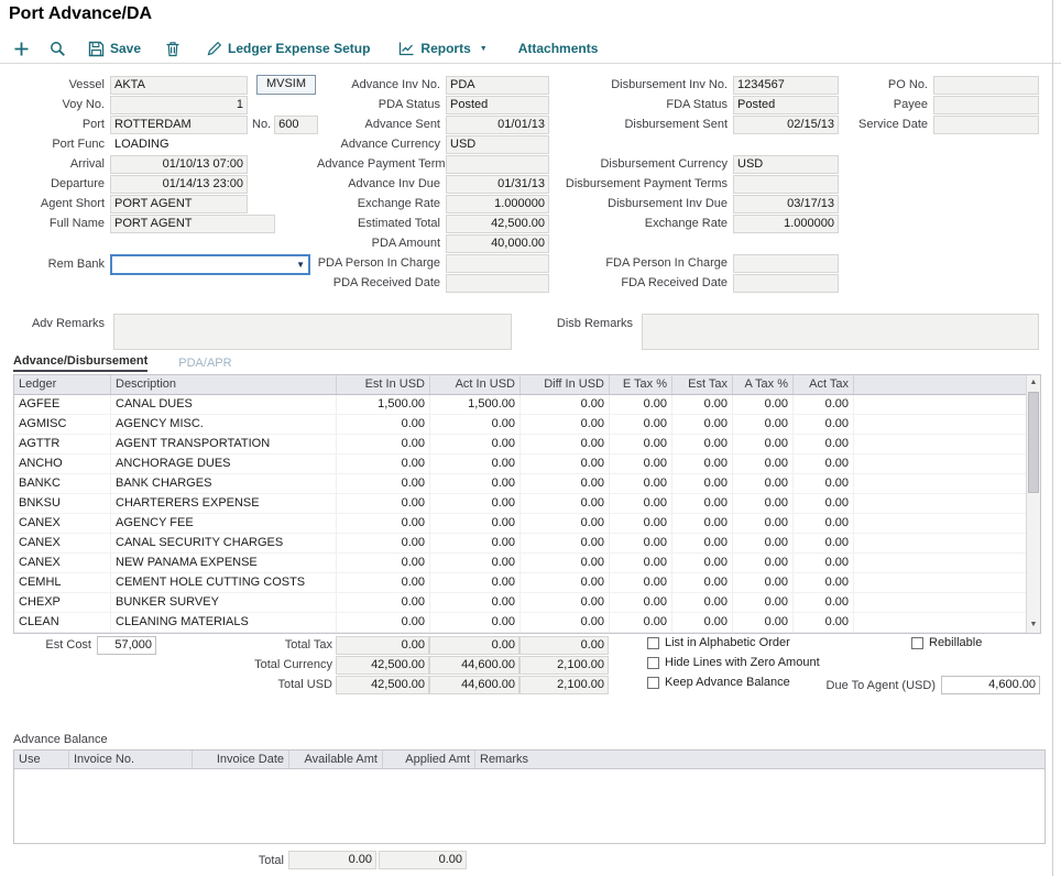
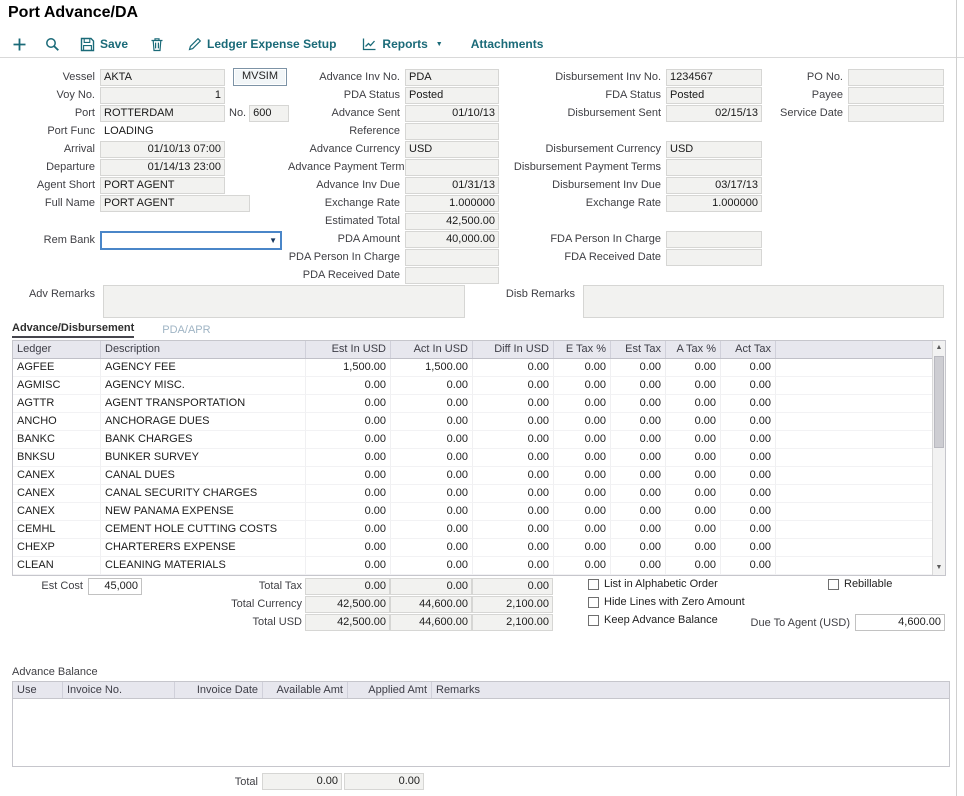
  Port Advance/DA
  Save
  Ledger Expense Setup
  Reports
  Attachments
  Vessel
  AKTA
  MVSIM
  Voy No.
  1
  Port
  ROTTERDAM
  No.
  600
  Port Func
  LOADING
  Arrival
  01/10/13 07:00
  Departure
  01/14/13 23:00
  Agent Short
  PORT AGENT
  Full Name
  PORT AGENT
  Rem Bank
  ▼
  Advance Inv No.
  PDA
  PDA Status
  Posted
  Advance Sent
- 01/01/13
+ 01/10/13
+ Reference
  Advance Currency
  USD
  Advance Payment Term
  Advance Inv Due
  01/31/13
  Exchange Rate
  1.000000
  Estimated Total
  42,500.00
  PDA Amount
  40,000.00
  PDA Person In Charge
  PDA Received Date
  Disbursement Inv No.
  1234567
  FDA Status
  Posted
  Disbursement Sent
  02/15/13
  Disbursement Currency
  USD
  Disbursement Payment Terms
  Disbursement Inv Due
  03/17/13
  Exchange Rate
  1.000000
  FDA Person In Charge
  FDA Received Date
  PO No.
  Payee
  Service Date
  Adv Remarks
  Disb Remarks
  Advance/Disbursement
  PDA/APR
  Ledger
  Description
  Est In USD
  Act In USD
  Diff In USD
  E Tax %
  Est Tax
  A Tax %
  Act Tax
  AGFEE
- CANAL DUES
+ AGENCY FEE
  1,500.00
  1,500.00
  0.00
  0.00
  0.00
  0.00
  0.00
  AGMISC
  AGENCY MISC.
  0.00
  0.00
  0.00
  0.00
  0.00
  0.00
  0.00
  AGTTR
  AGENT TRANSPORTATION
  0.00
  0.00
  0.00
  0.00
  0.00
  0.00
  0.00
  ANCHO
  ANCHORAGE DUES
  0.00
  0.00
  0.00
  0.00
  0.00
  0.00
  0.00
  BANKC
  BANK CHARGES
  0.00
  0.00
  0.00
  0.00
  0.00
  0.00
  0.00
  BNKSU
- CHARTERERS EXPENSE
+ BUNKER SURVEY
  0.00
  0.00
  0.00
  0.00
  0.00
  0.00
  0.00
  CANEX
- AGENCY FEE
+ CANAL DUES
  0.00
  0.00
  0.00
  0.00
  0.00
  0.00
  0.00
  CANEX
  CANAL SECURITY CHARGES
  0.00
  0.00
  0.00
  0.00
  0.00
  0.00
  0.00
  CANEX
  NEW PANAMA EXPENSE
  0.00
  0.00
  0.00
  0.00
  0.00
  0.00
  0.00
  CEMHL
  CEMENT HOLE CUTTING COSTS
  0.00
  0.00
  0.00
  0.00
  0.00
  0.00
  0.00
  CHEXP
- BUNKER SURVEY
+ CHARTERERS EXPENSE
  0.00
  0.00
  0.00
  0.00
  0.00
  0.00
  0.00
  CLEAN
  CLEANING MATERIALS
  0.00
  0.00
  0.00
  0.00
  0.00
  0.00
  0.00
  Est Cost
- 57,000
+ 45,000
  Total Tax
  0.00
  0.00
  0.00
  Total Currency
  42,500.00
  44,600.00
  2,100.00
  Total USD
  42,500.00
  44,600.00
  2,100.00
  List in Alphabetic Order
  Hide Lines with Zero Amount
  Keep Advance Balance
  Rebillable
  Due To Agent (USD)
  4,600.00
  Advance Balance
  Use
  Invoice No.
  Invoice Date
  Available Amt
  Applied Amt
  Remarks
  Total
  0.00
  0.00
